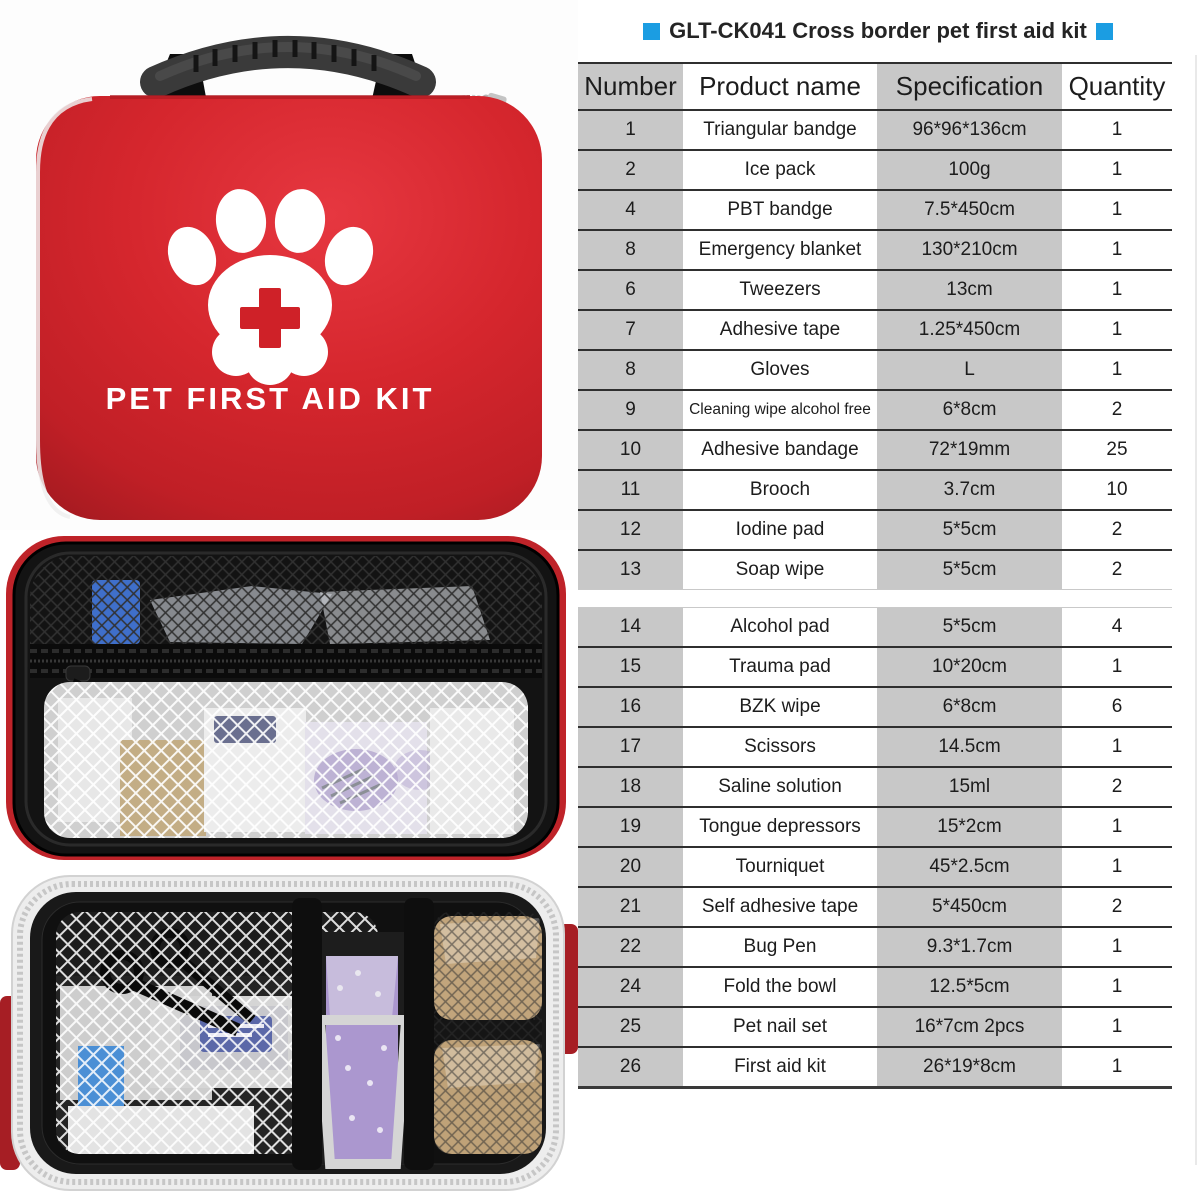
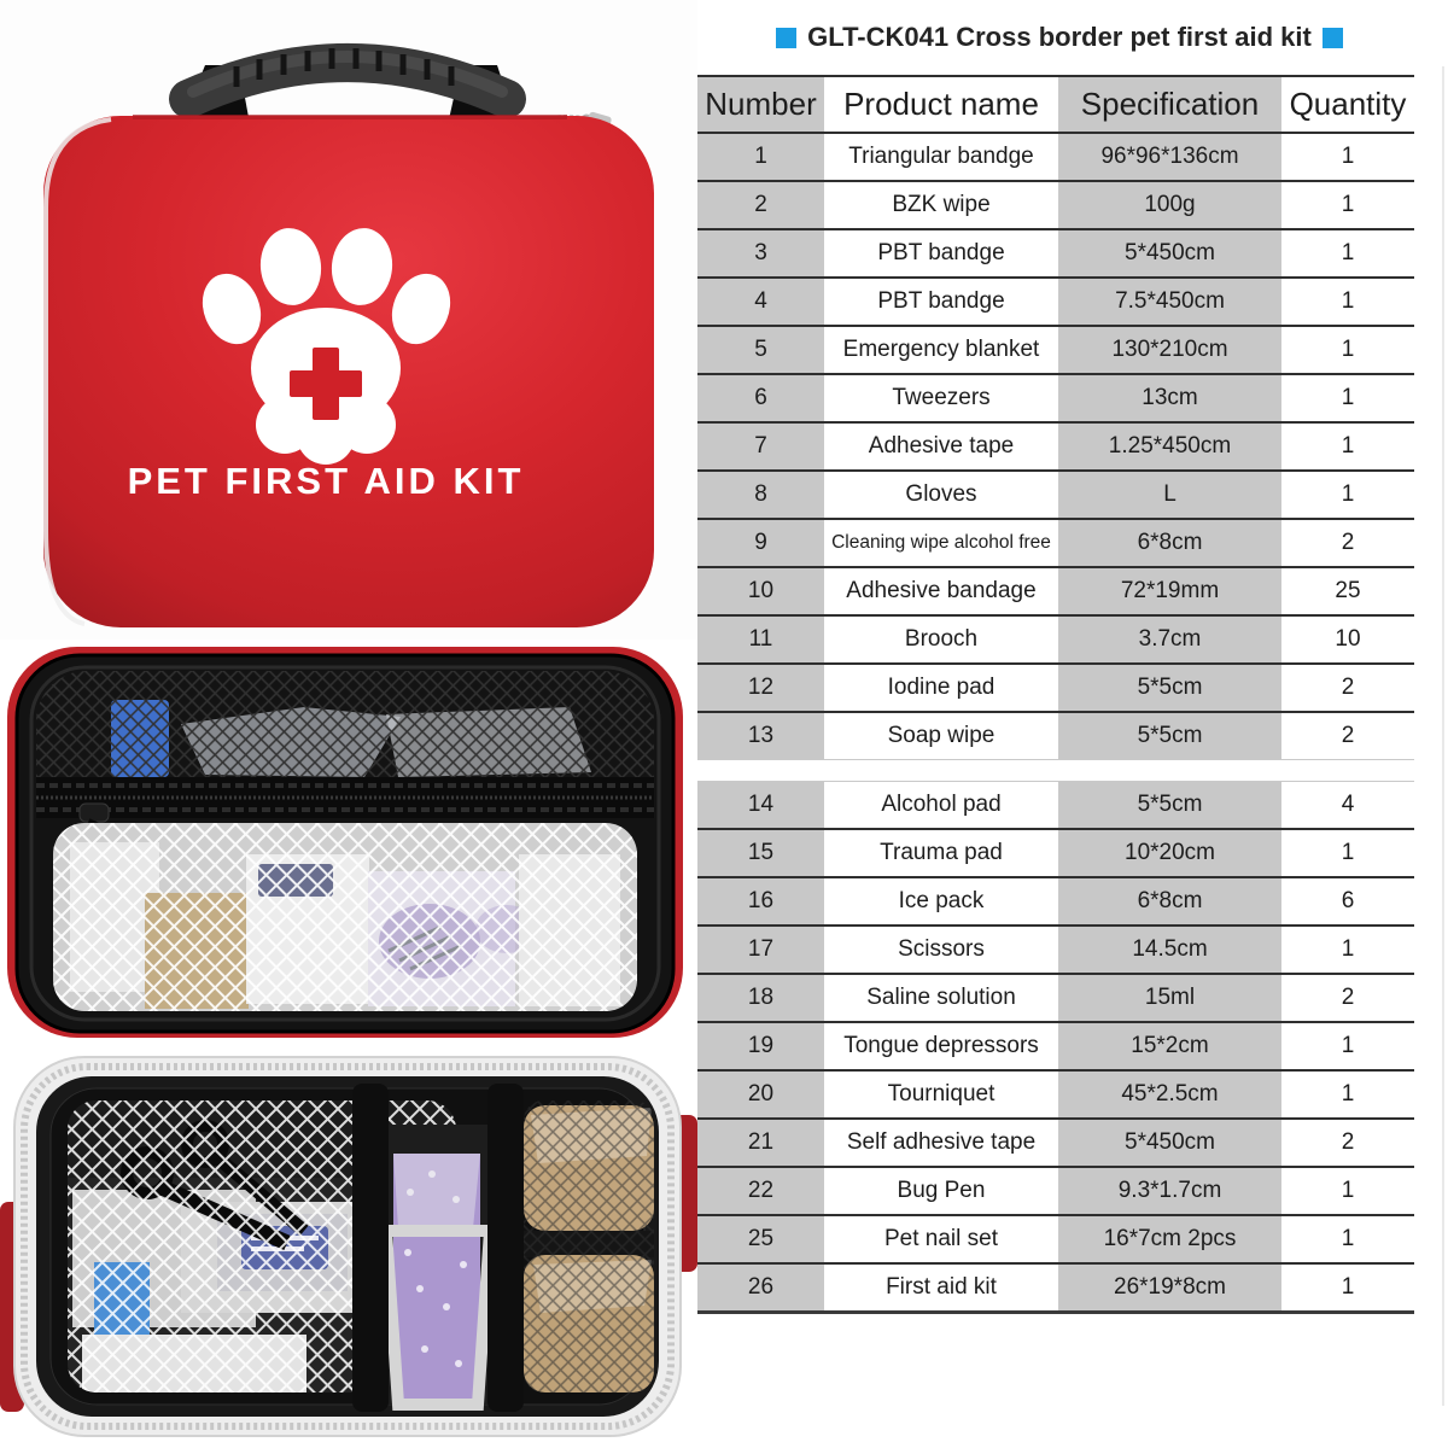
  PET FIRST AID KIT
  GLT-CK041 Cross border pet first aid kit
  Number	Product name	Specification	Quantity
  1	Triangular bandge	96*96*136cm	1
- 2	Ice pack	100g	1
+ 2	BZK wipe	100g	1
+ 3	PBT bandge	5*450cm	1
  4	PBT bandge	7.5*450cm	1
- 8	Emergency blanket	130*210cm	1
+ 5	Emergency blanket	130*210cm	1
  6	Tweezers	13cm	1
  7	Adhesive tape	1.25*450cm	1
  8	Gloves	L	1
  9	Cleaning wipe alcohol free	6*8cm	2
  10	Adhesive bandage	72*19mm	25
  11	Brooch	3.7cm	10
  12	Iodine pad	5*5cm	2
  13	Soap wipe	5*5cm	2
  14	Alcohol pad	5*5cm	4
  15	Trauma pad	10*20cm	1
- 16	BZK wipe	6*8cm	6
+ 16	Ice pack	6*8cm	6
  17	Scissors	14.5cm	1
  18	Saline solution	15ml	2
  19	Tongue depressors	15*2cm	1
  20	Tourniquet	45*2.5cm	1
  21	Self adhesive tape	5*450cm	2
  22	Bug Pen	9.3*1.7cm	1
- 24	Fold the bowl	12.5*5cm	1
  25	Pet nail set	16*7cm 2pcs	1
  26	First aid kit	26*19*8cm	1
